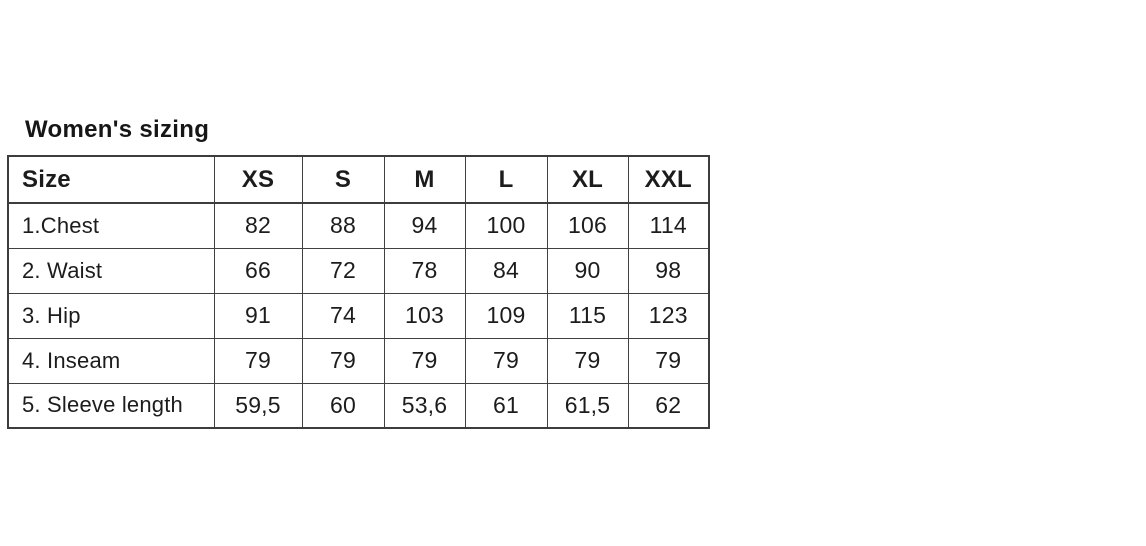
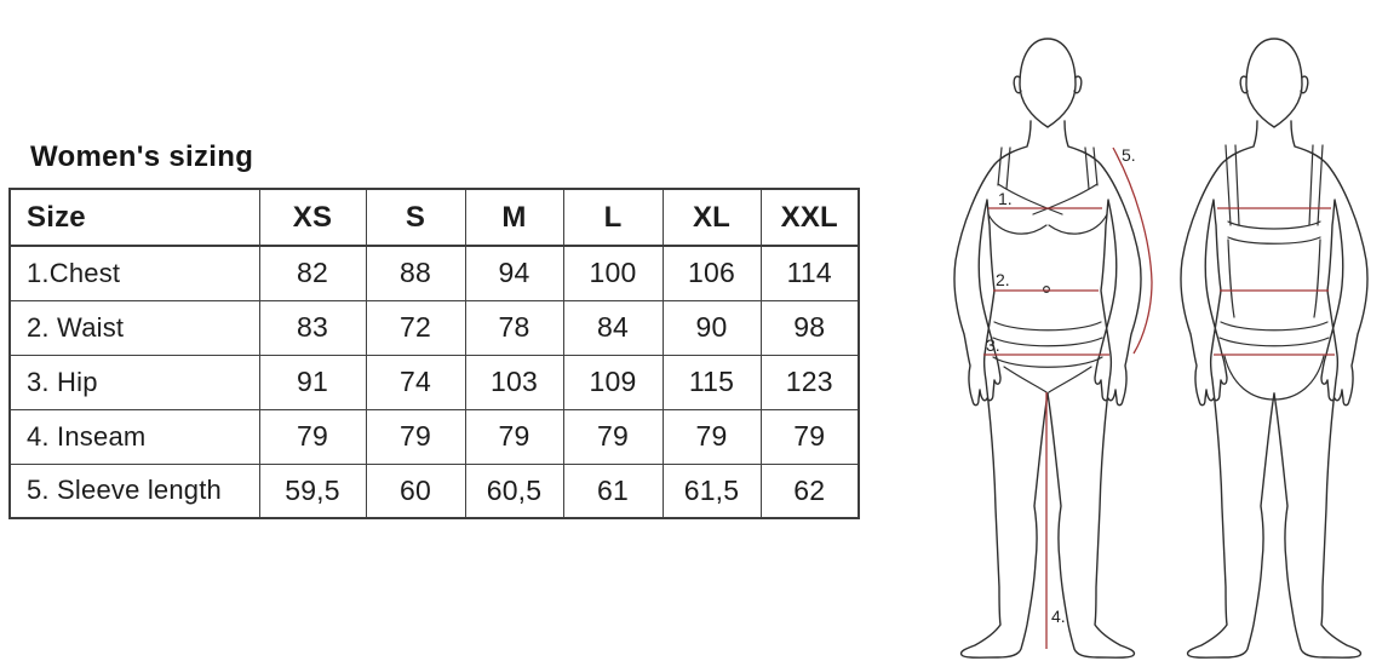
  Women's sizing
  Size	XS	S	M	L	XL	XXL
  1.Chest	82	88	94	100	106	114
- 2. Waist	66	72	78	84	90	98
+ 2. Waist	83	72	78	84	90	98
  3. Hip	91	74	103	109	115	123
  4. Inseam	79	79	79	79	79	79
- 5. Sleeve length	59,5	60	53,6	61	61,5	62
+ 5. Sleeve length	59,5	60	60,5	61	61,5	62
+ 1.
+ 2.
+ 3.
+ 4.
+ 5.
